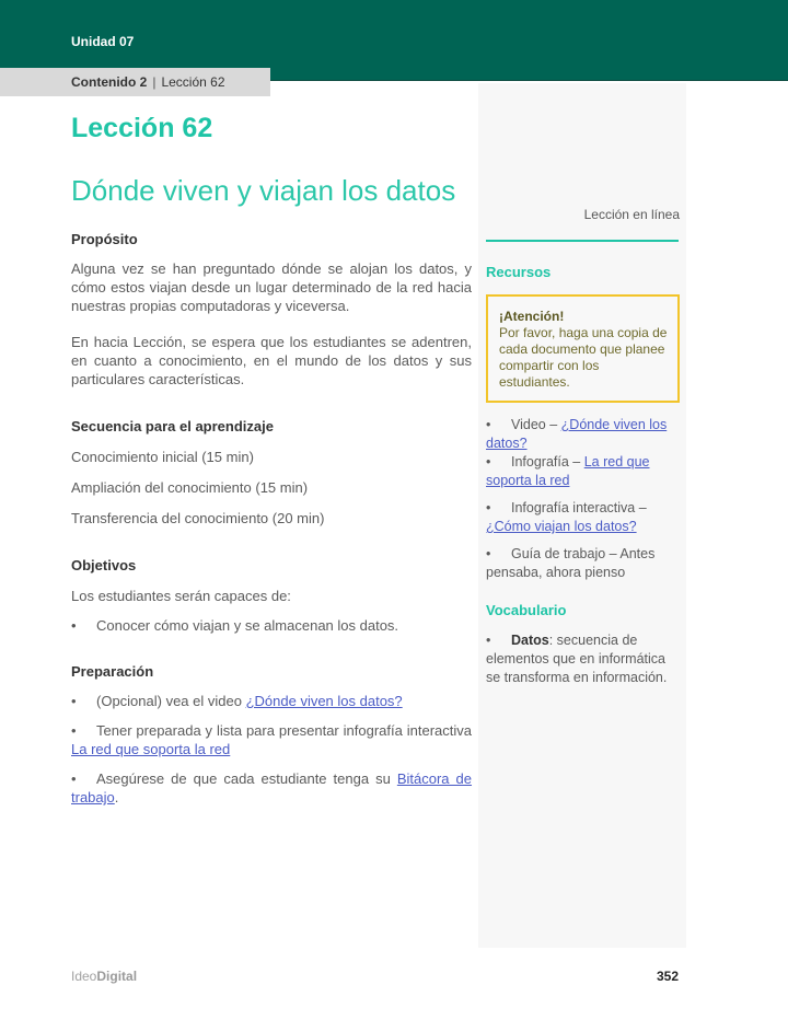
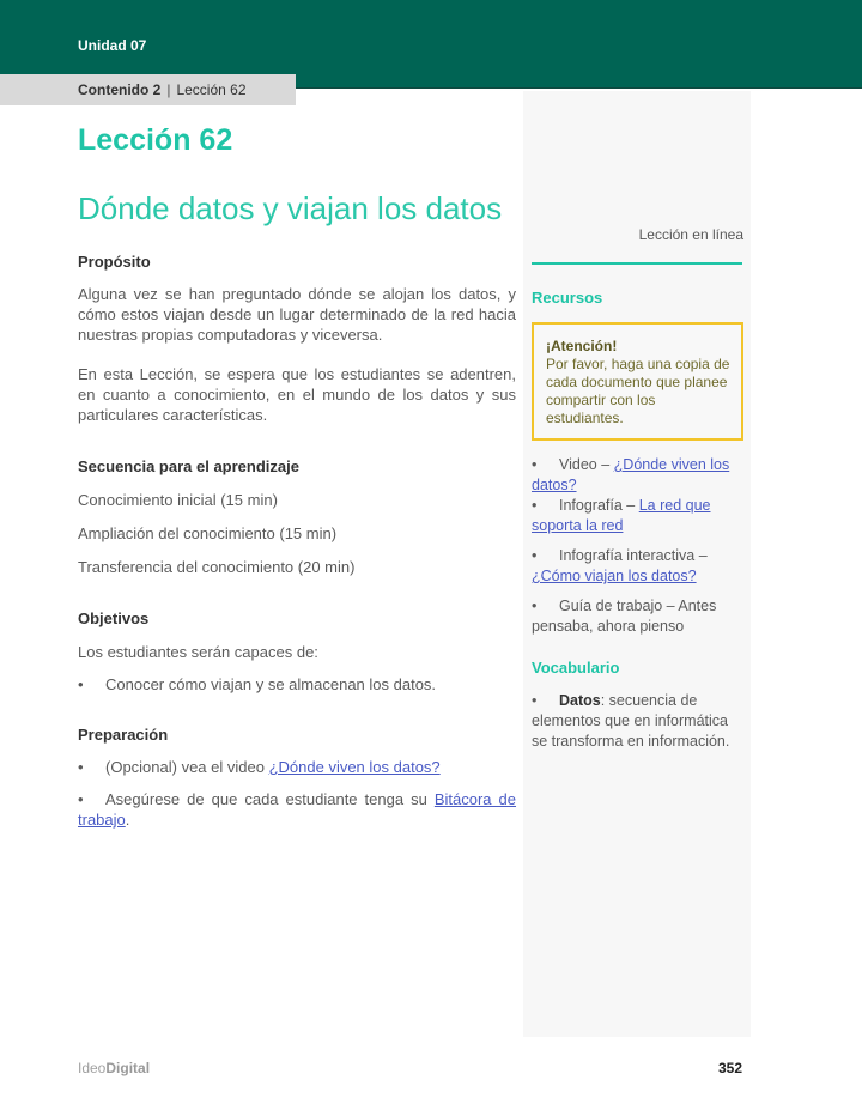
  Unidad 07
  Contenido 2 | Lección 62
  Lección 62
- Dónde viven y viajan los datos
+ Dónde datos y viajan los datos
  Propósito
  Alguna vez se han preguntado dónde se alojan los datos, y cómo estos viajan desde un lugar determinado de la red hacia nuestras propias computadoras y viceversa.
- En hacia Lección, se espera que los estudiantes se adentren, en cuanto a conocimiento, en el mundo de los datos y sus particulares características.
+ En esta Lección, se espera que los estudiantes se adentren, en cuanto a conocimiento, en el mundo de los datos y sus particulares características.
  Secuencia para el aprendizaje
  Conocimiento inicial (15 min)
  Ampliación del conocimiento (15 min)
  Transferencia del conocimiento (20 min)
  Objetivos
  Los estudiantes serán capaces de:
  • Conocer cómo viajan y se almacenan los datos.
  Preparación
  • (Opcional) vea el video ¿Dónde viven los datos?
- • Tener preparada y lista para presentar infografía interactiva La red que soporta la red
  • Asegúrese de que cada estudiante tenga su Bitácora de trabajo.
  Lección en línea
  Recursos
  ¡Atención!
  Por favor, haga una copia de cada documento que planee compartir con los estudiantes.
  • Video – ¿Dónde viven los datos?
  • Infografía – La red que soporta la red
  • Infografía interactiva – ¿Cómo viajan los datos?
  • Guía de trabajo – Antes pensaba, ahora pienso
  Vocabulario
  • Datos: secuencia de elementos que en informática se transforma en información.
  IdeoDigital
  352
